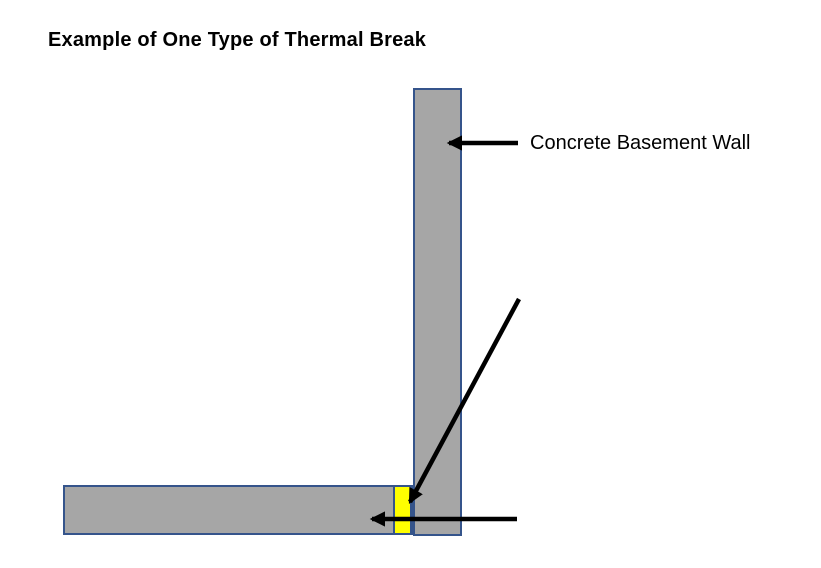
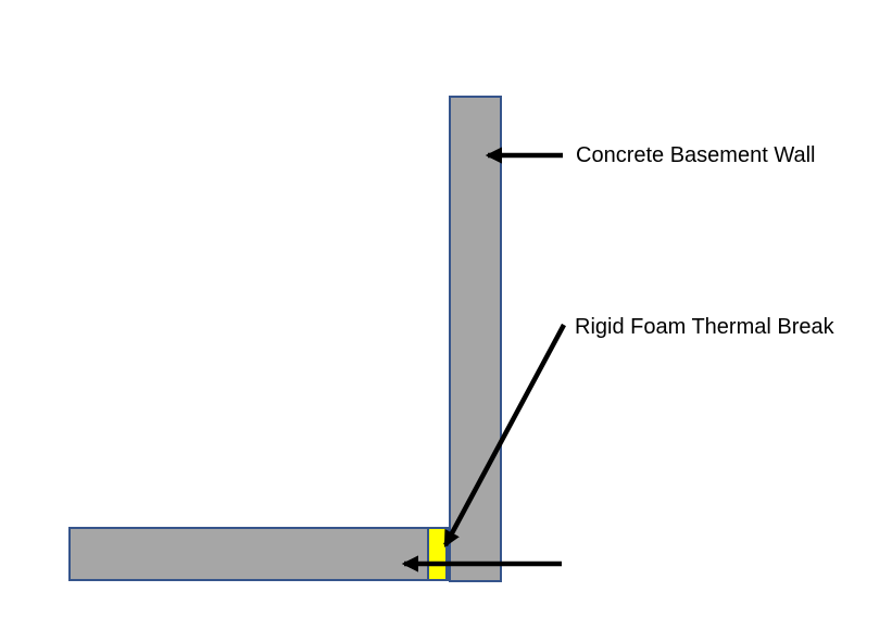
- Example of One Type of Thermal Break
  Concrete Basement Wall
+ Rigid Foam Thermal Break
